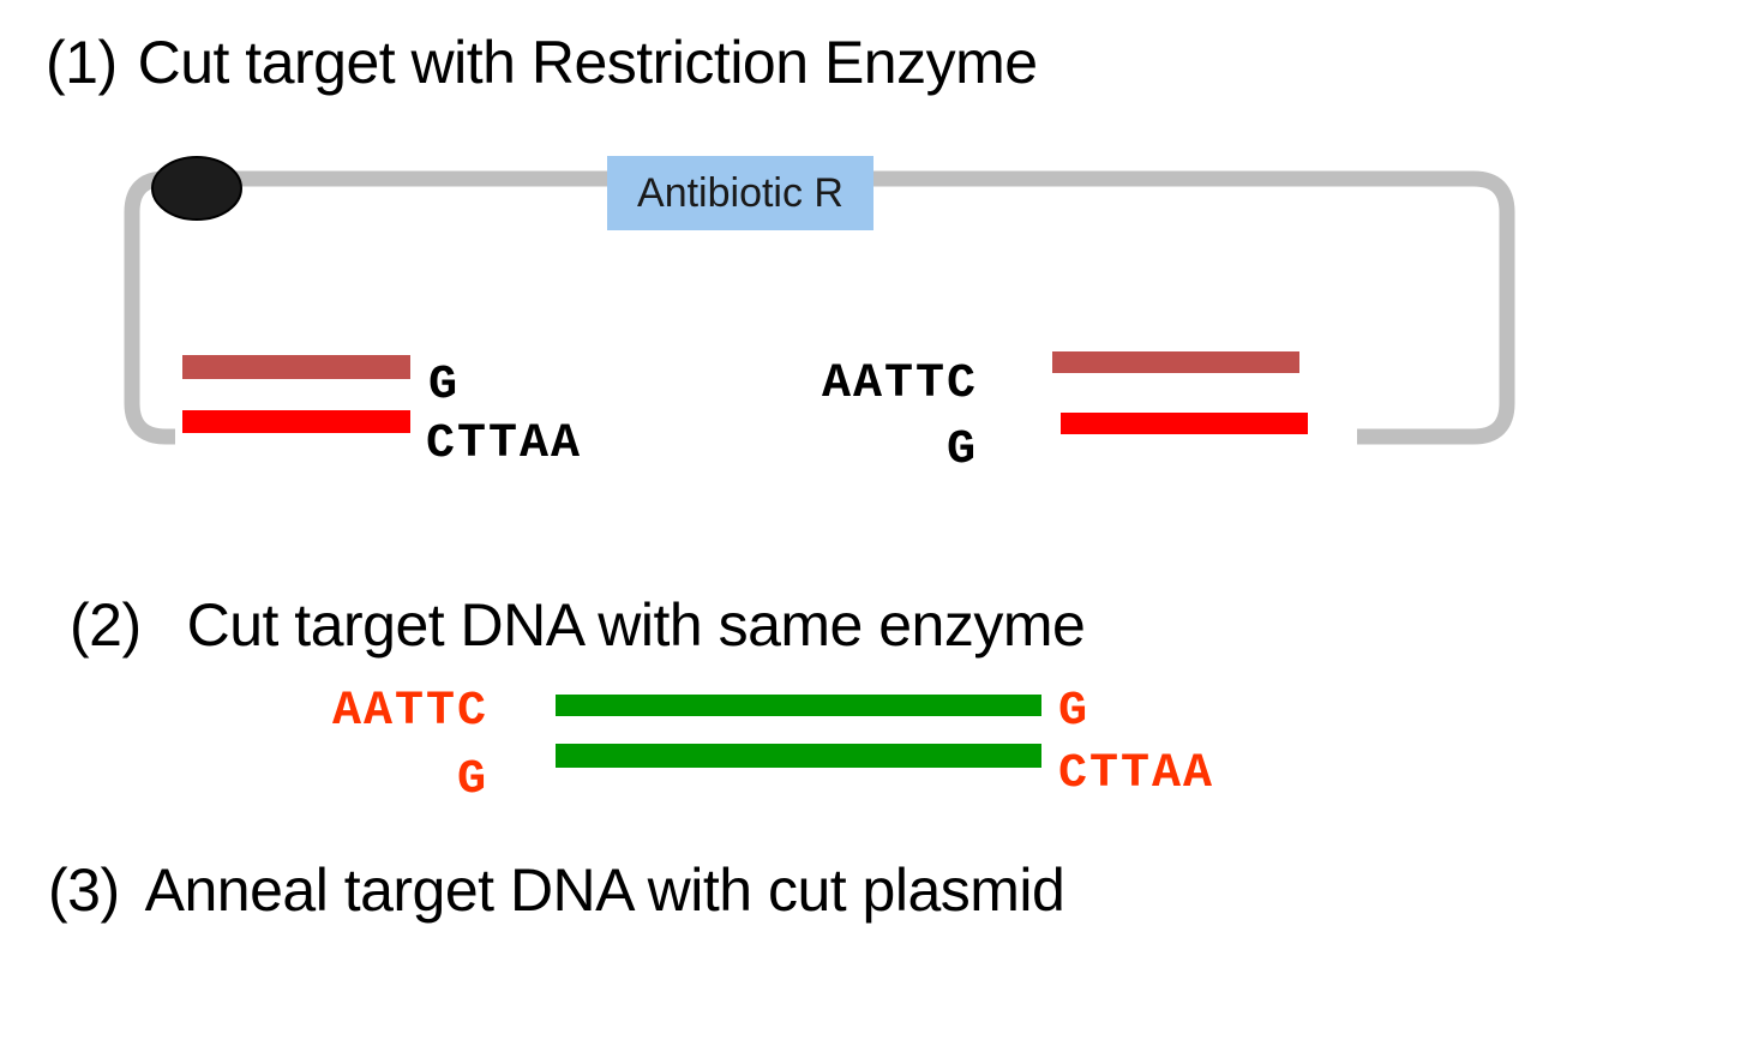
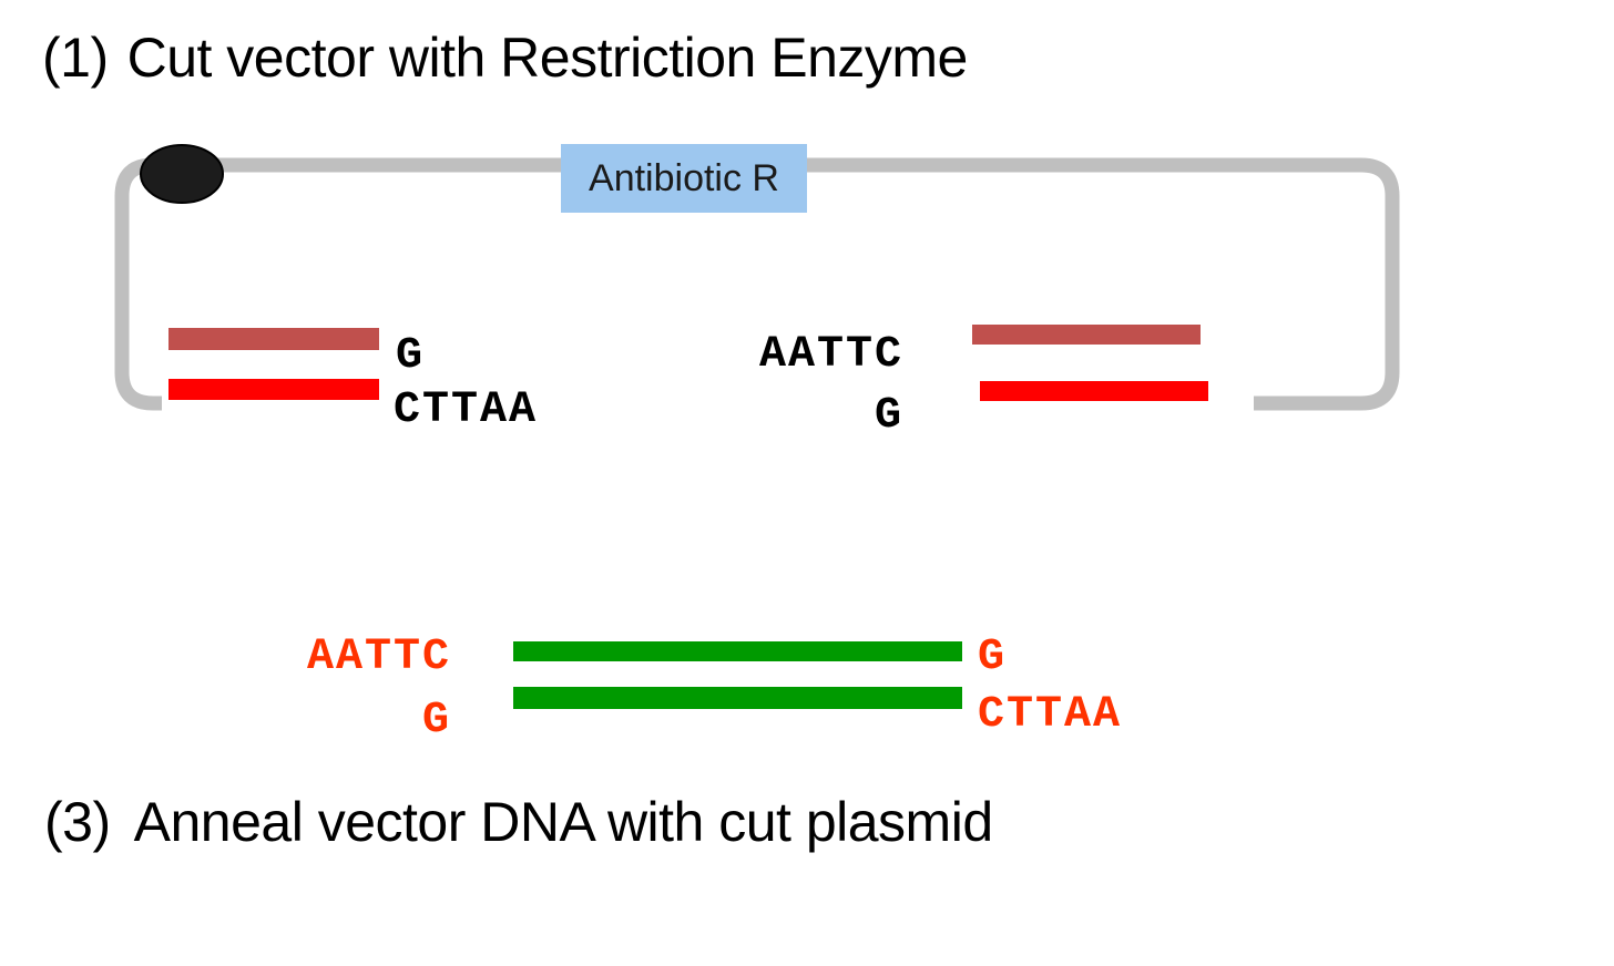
- (1) Cut target with Restriction Enzyme
+ (1) Cut vector with Restriction Enzyme
  Antibiotic R
  G
  CTTAA
  AATTC
  G
- (2) Cut target DNA with same enzyme
  AATTC
  G
  G
  CTTAA
- (3) Anneal target DNA with cut plasmid
+ (3) Anneal vector DNA with cut plasmid
